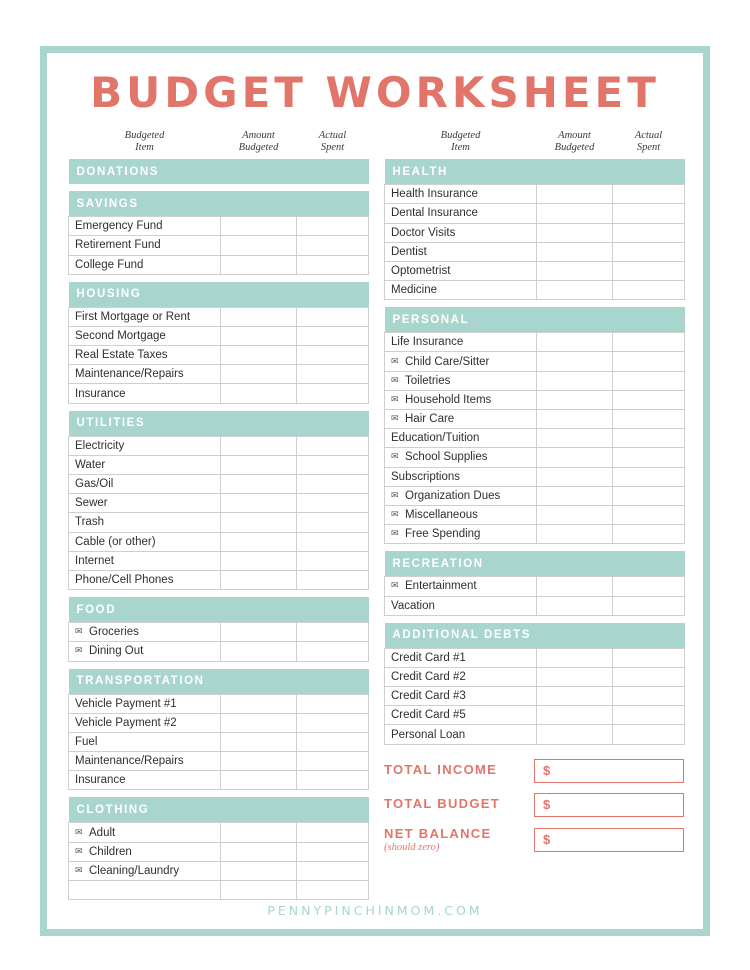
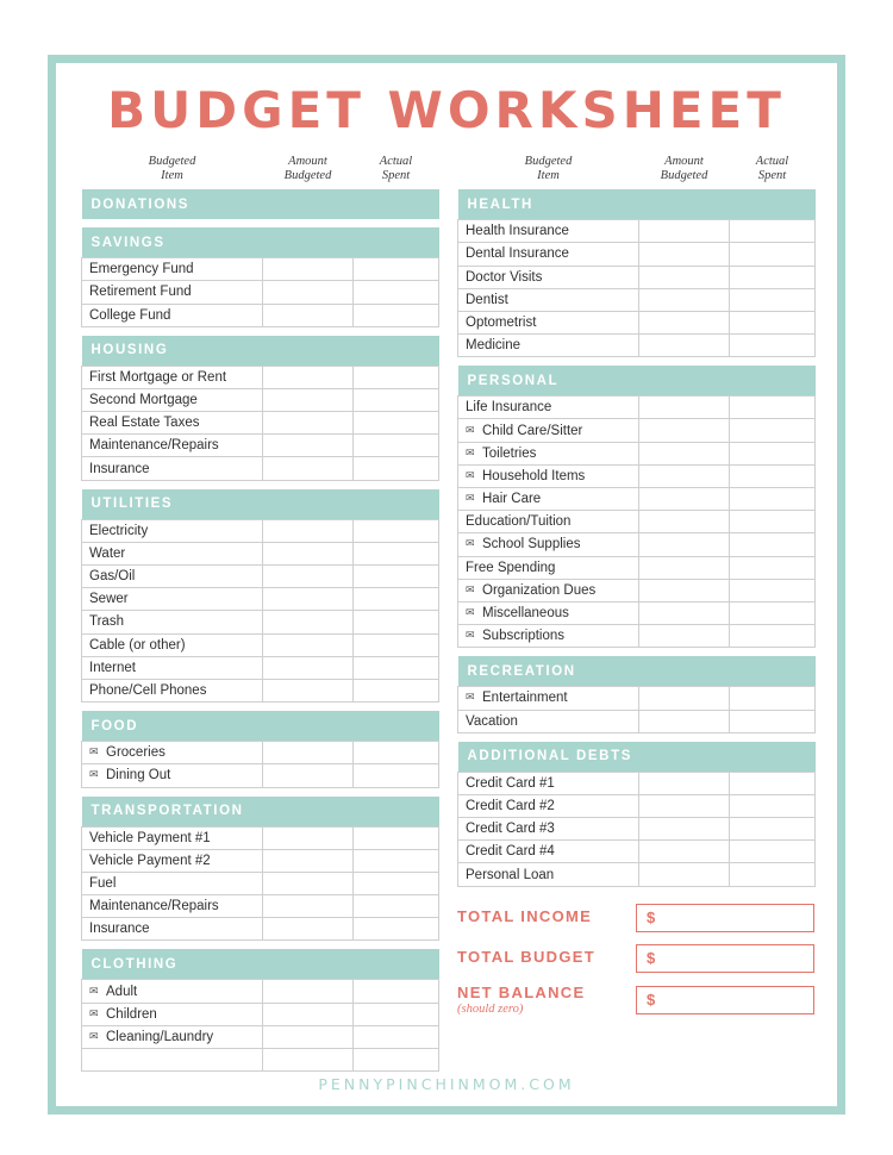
  BUDGET WORKSHEET
  BudgetedItem	AmountBudgeted	ActualSpent
  DONATIONS
  SAVINGS
  Emergency Fund
  Retirement Fund
  College Fund
  HOUSING
  First Mortgage or Rent
  Second Mortgage
  Real Estate Taxes
  Maintenance/Repairs
  Insurance
  UTILITIES
  Electricity
  Water
  Gas/Oil
  Sewer
  Trash
  Cable (or other)
  Internet
  Phone/Cell Phones
  FOOD
  ✉ Groceries
  ✉ Dining Out
  TRANSPORTATION
  Vehicle Payment #1
  Vehicle Payment #2
  Fuel
  Maintenance/Repairs
  Insurance
  CLOTHING
  ✉ Adult
  ✉ Children
  ✉ Cleaning/Laundry
  BudgetedItem	AmountBudgeted	ActualSpent
  HEALTH
  Health Insurance
  Dental Insurance
  Doctor Visits
  Dentist
  Optometrist
  Medicine
  PERSONAL
  Life Insurance
  ✉ Child Care/Sitter
  ✉ Toiletries
  ✉ Household Items
  ✉ Hair Care
  Education/Tuition
  ✉ School Supplies
- Subscriptions
+ Free Spending
  ✉ Organization Dues
  ✉ Miscellaneous
- ✉ Free Spending
+ ✉ Subscriptions
  RECREATION
  ✉ Entertainment
  Vacation
  ADDITIONAL DEBTS
  Credit Card #1
  Credit Card #2
  Credit Card #3
- Credit Card #5
+ Credit Card #4
  Personal Loan
  TOTAL INCOME
  $
  TOTAL BUDGET
  $
  NET BALANCE
  (should zero)
  $
  PENNYPINCHINMOM.COM
